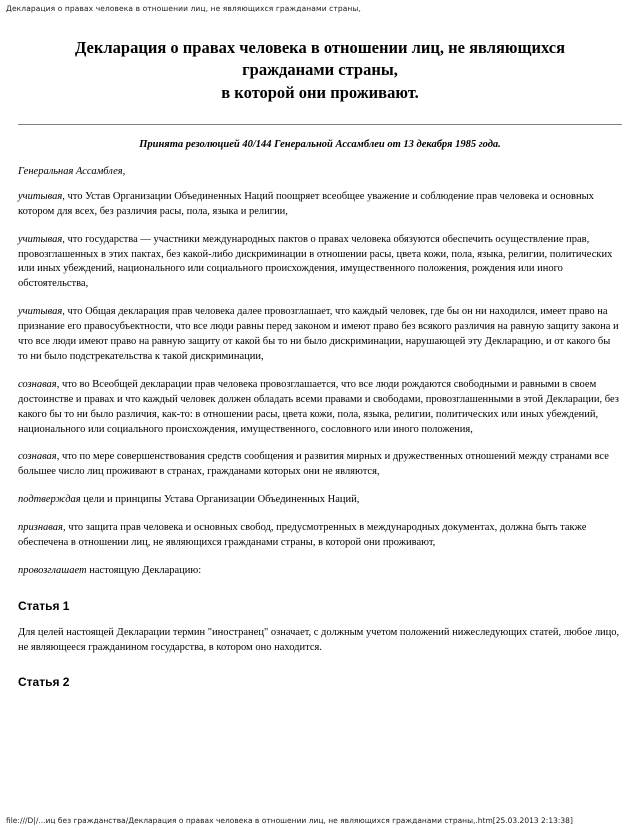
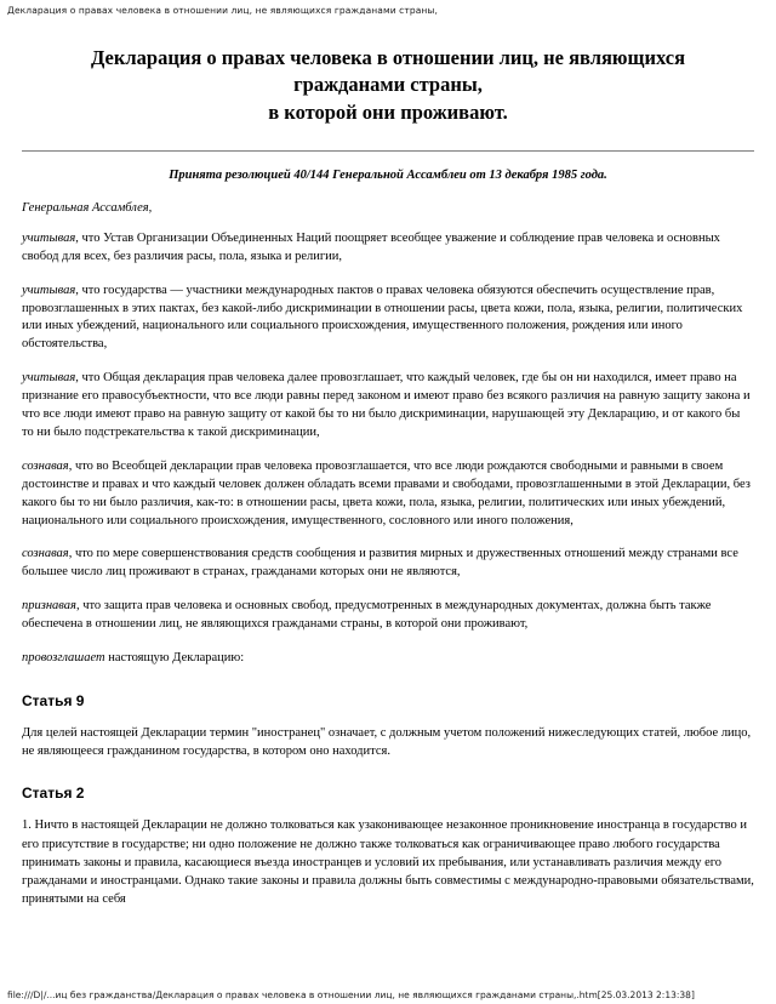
  Декларация о правах человека в отношении лиц, не являющихся гражданами страны,
  Декларация о правах человека в отношении лиц, не являющихся
  гражданами страны,
  в которой они проживают.
  Принята резолюцией 40/144 Генеральной Ассамблеи от 13 декабря 1985 года.
  Генеральная Ассамблея,
- учитывая, что Устав Организации Объединенных Наций поощряет всеобщее уважение и соблюдение прав человека и основных котором для всех, без различия расы, пола, языка и религии,
+ учитывая, что Устав Организации Объединенных Наций поощряет всеобщее уважение и соблюдение прав человека и основных свобод для всех, без различия расы, пола, языка и религии,
  учитывая, что государства — участники международных пактов о правах человека обязуются обеспечить осуществление прав, провозглашенных в этих пактах, без какой-либо дискриминации в отношении расы, цвета кожи, пола, языка, религии, политических или иных убеждений, национального или социального происхождения, имущественного положения, рождения или иного обстоятельства,
  учитывая, что Общая декларация прав человека далее провозглашает, что каждый человек, где бы он ни находился, имеет право на признание его правосубъектности, что все люди равны перед законом и имеют право без всякого различия на равную защиту закона и что все люди имеют право на равную защиту от какой бы то ни было дискриминации, нарушающей эту Декларацию, и от какого бы то ни было подстрекательства к такой дискриминации,
  сознавая, что во Всеобщей декларации прав человека провозглашается, что все люди рождаются свободными и равными в своем достоинстве и правах и что каждый человек должен обладать всеми правами и свободами, провозглашенными в этой Декларации, без какого бы то ни было различия, как-то: в отношении расы, цвета кожи, пола, языка, религии, политических или иных убеждений, национального или социального происхождения, имущественного, сословного или иного положения,
  сознавая, что по мере совершенствования средств сообщения и развития мирных и дружественных отношений между странами все большее число лиц проживают в странах, гражданами которых они не являются,
- подтверждая цели и принципы Устава Организации Объединенных Наций,
  признавая, что защита прав человека и основных свобод, предусмотренных в международных документах, должна быть также обеспечена в отношении лиц, не являющихся гражданами страны, в которой они проживают,
  провозглашает настоящую Декларацию:
- Статья 1
+ Статья 9
  Для целей настоящей Декларации термин "иностранец" означает, с должным учетом положений нижеследующих статей, любое лицо, не являющееся гражданином государства, в котором оно находится.
  Статья 2
+ 1. Ничто в настоящей Декларации не должно толковаться как узаконивающее незаконное проникновение иностранца в государство и его присутствие в государстве; ни одно положение не должно также толковаться как ограничивающее право любого государства принимать законы и правила, касающиеся въезда иностранцев и условий их пребывания, или устанавливать различия между его гражданами и иностранцами. Однако такие законы и правила должны быть совместимы с международно-правовыми обязательствами, принятыми на себя
  file:///D|/...иц без гражданства/Декларация о правах человека в отношении лиц, не являющихся гражданами страны,.htm[25.03.2013 2:13:38]
